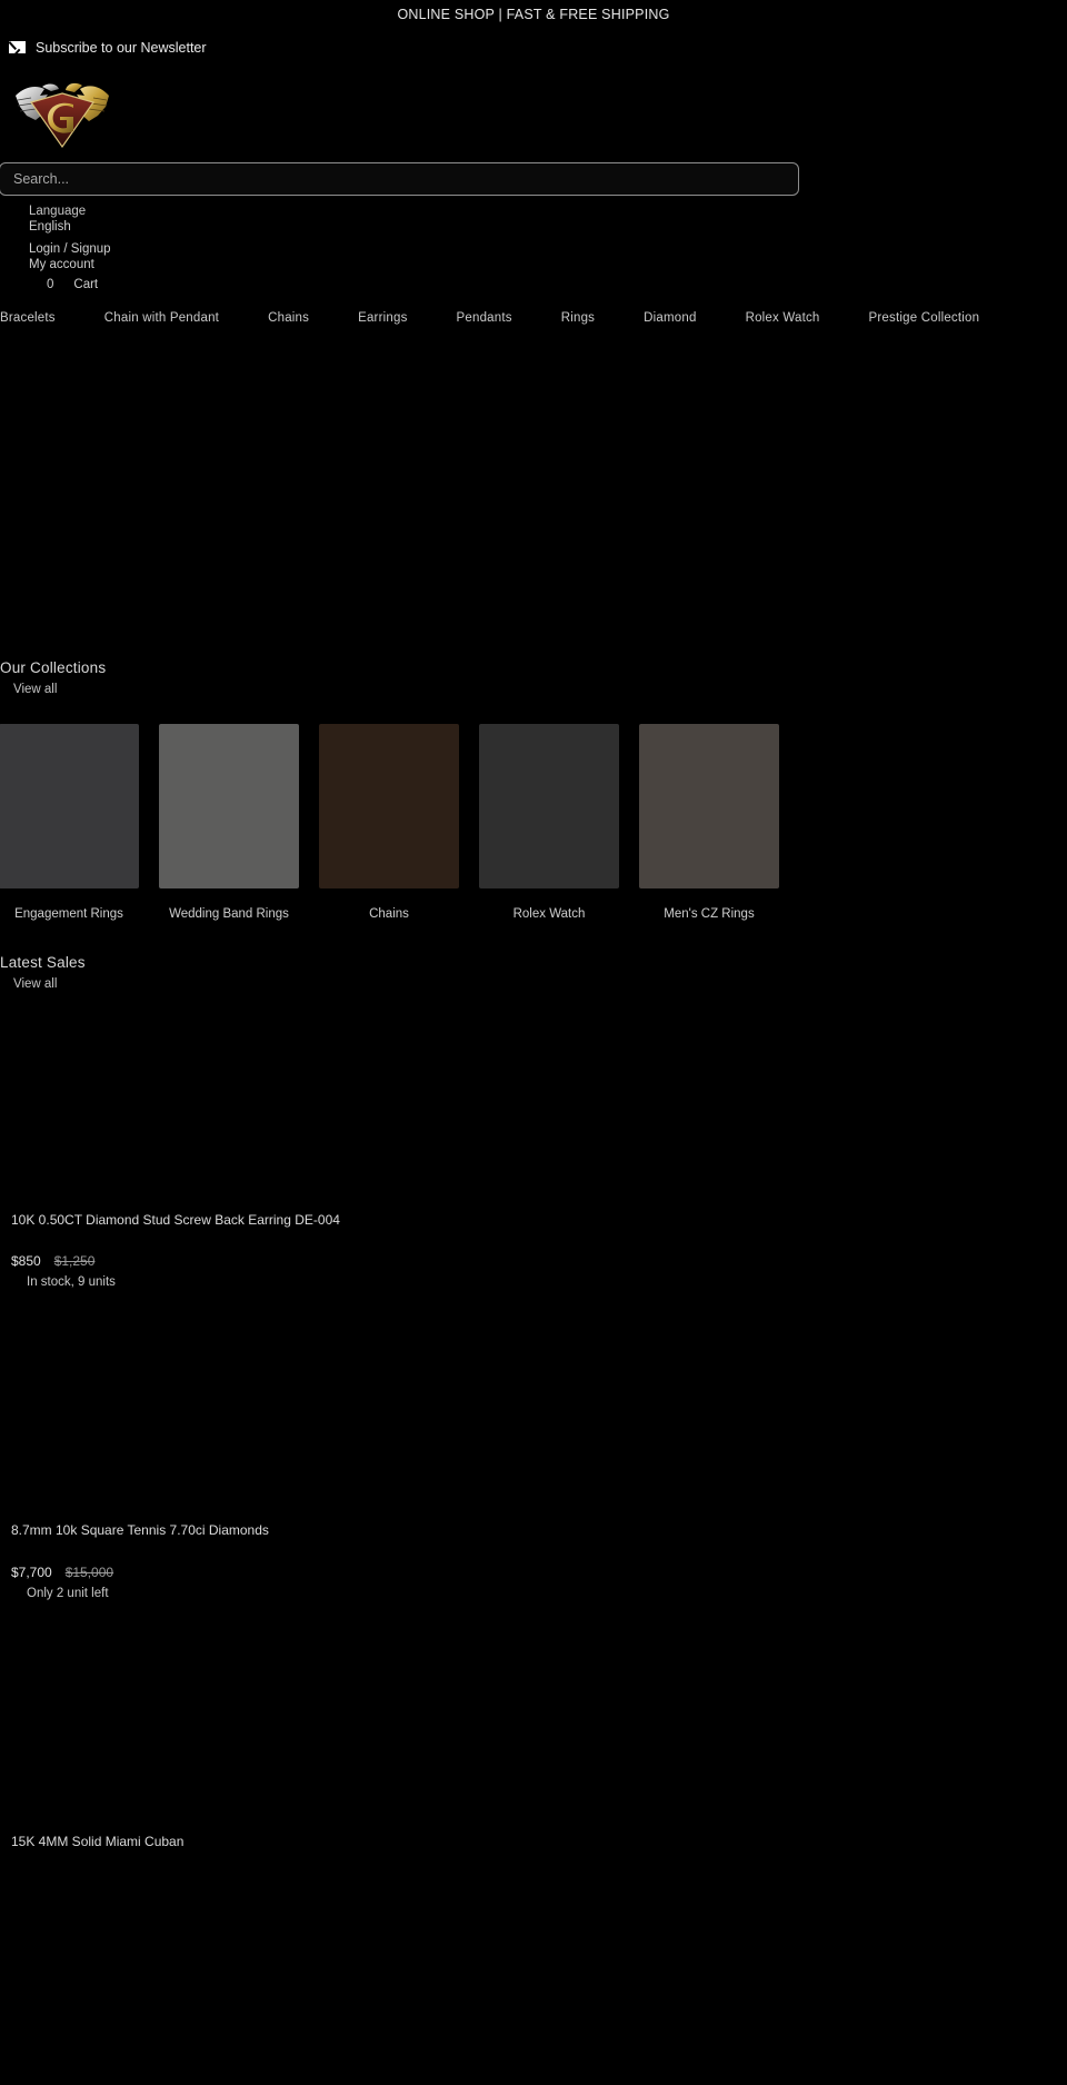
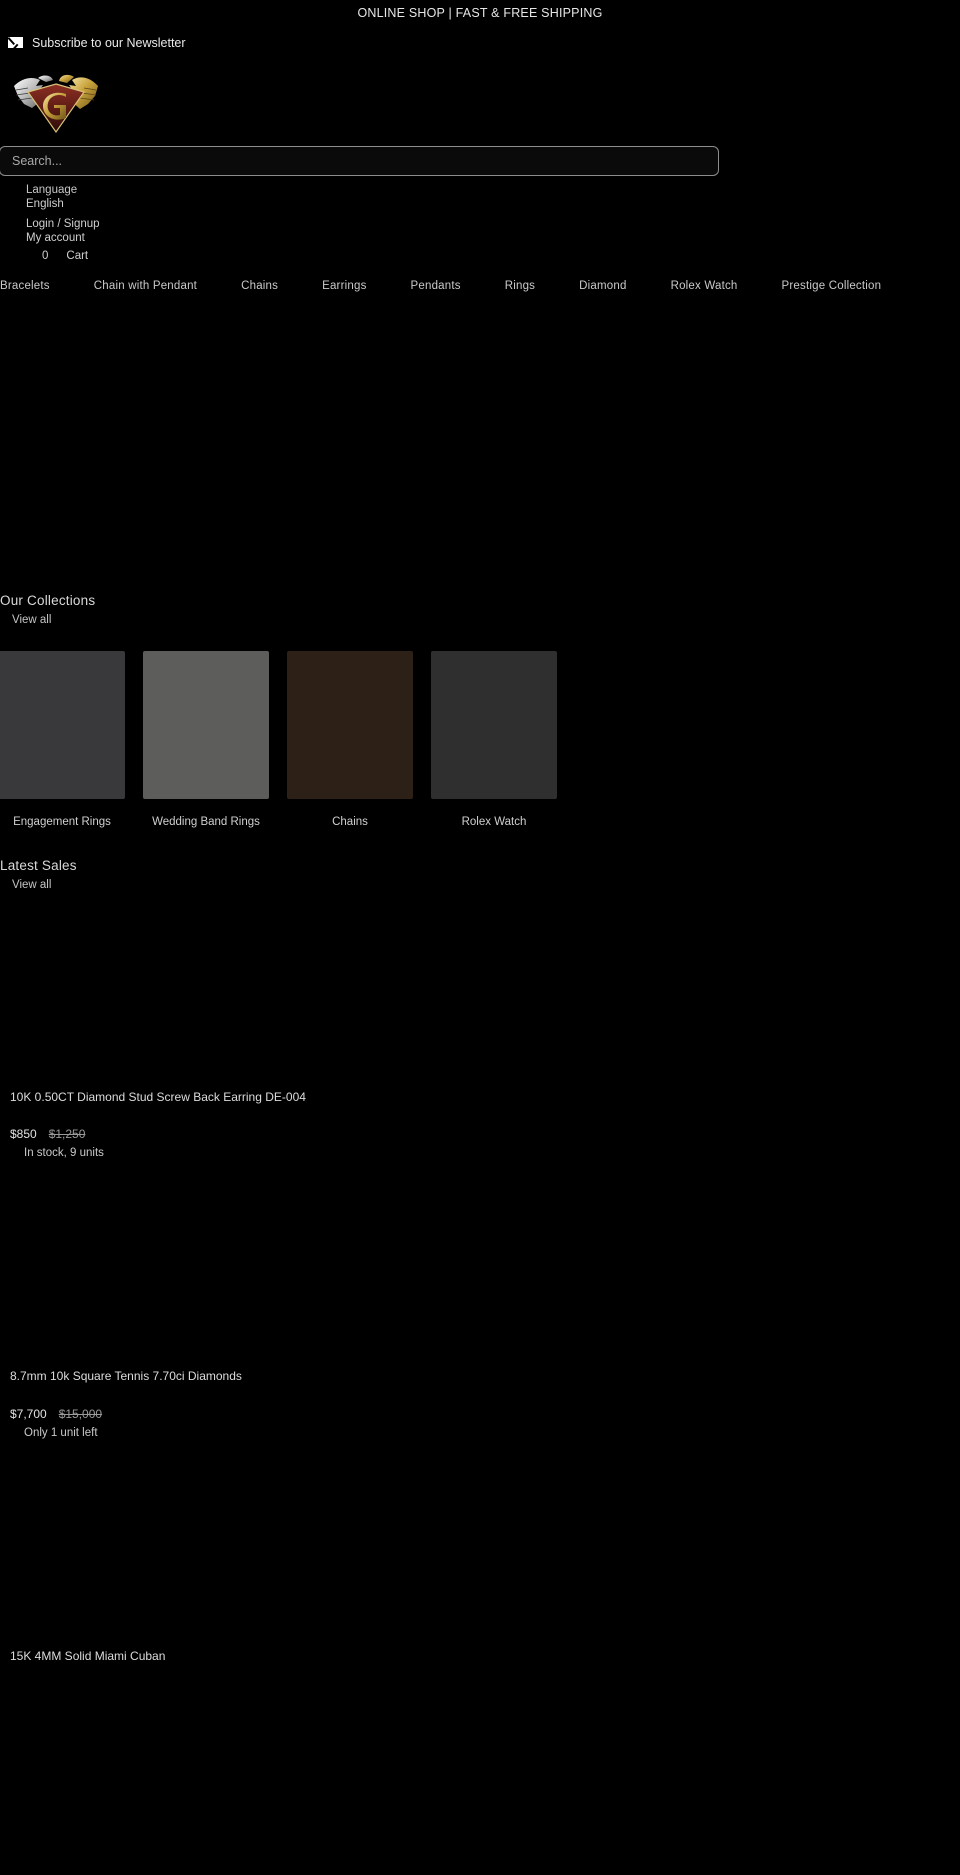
  ONLINE SHOP | FAST & FREE SHIPPING
  Subscribe to our Newsletter
  Search...
  Language
  English
  Login / Signup
  My account
  0
  Cart
  Bracelets
  Chain with Pendant
  Chains
  Earrings
  Pendants
  Rings
  Diamond
  Rolex Watch
  Prestige Collection
  Our Collections
  View all
  Engagement Rings
  Wedding Band Rings
  Chains
  Rolex Watch
- Men's CZ Rings
  Latest Sales
  View all
  10K 0.50CT Diamond Stud Screw Back Earring DE-004
  $850
  $1,250
  In stock, 9 units
  8.7mm 10k Square Tennis 7.70ci Diamonds
  $7,700
  $15,000
- Only 2 unit left
+ Only 1 unit left
  15K 4MM Solid Miami Cuban
